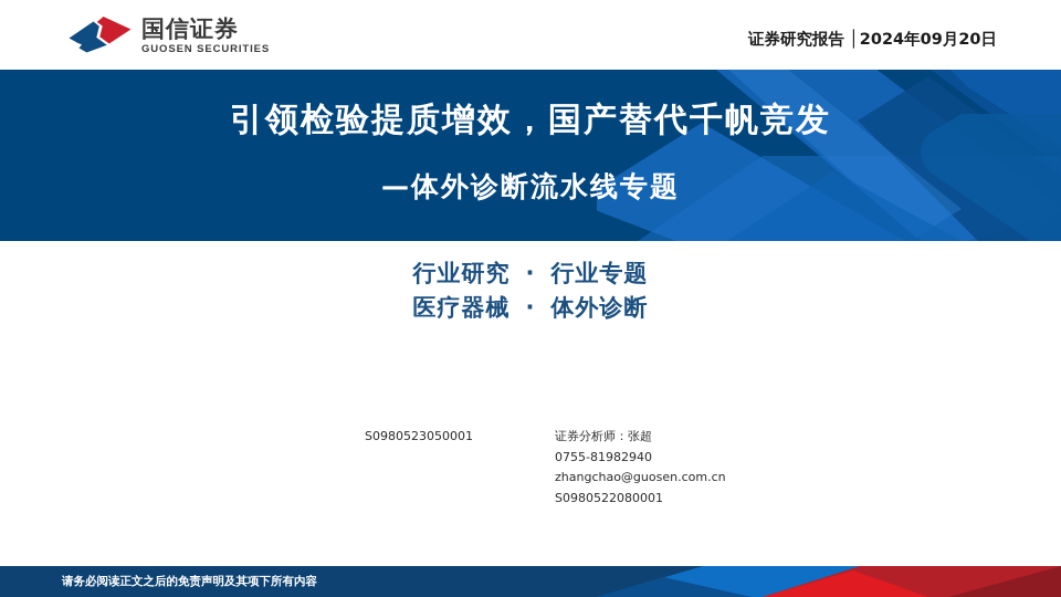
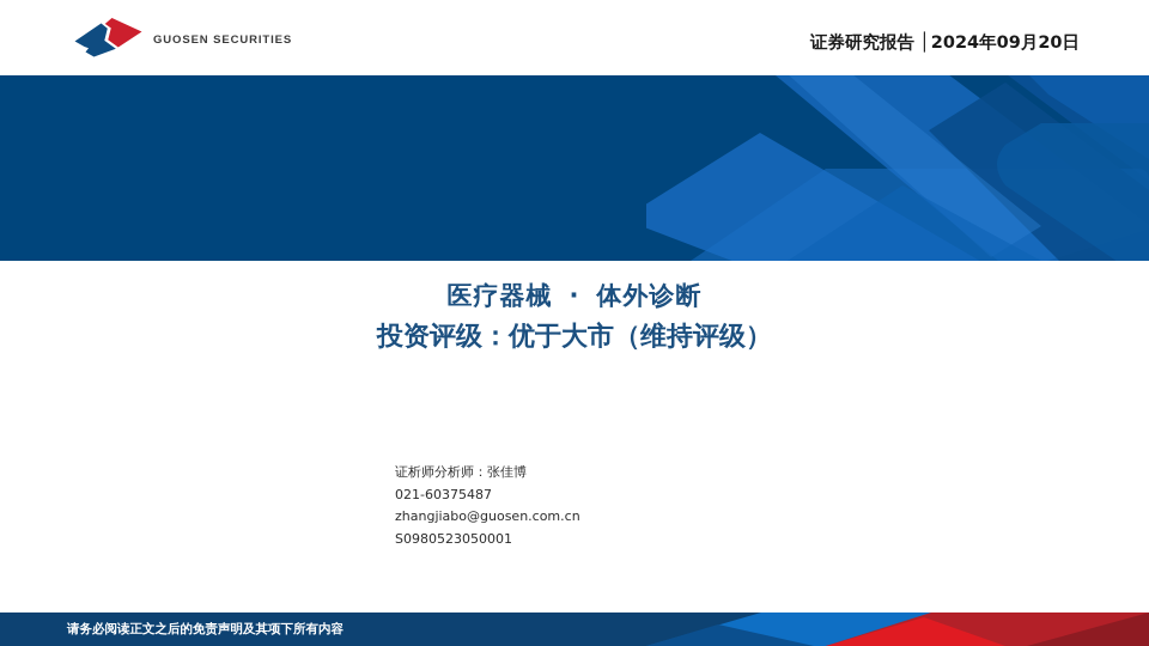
- 国信证券
  GUOSEN SECURITIES
  证券研究报告 │2024年09月20日
- 引领检验提质增效，国产替代千帆竞发
- —体外诊断流水线专题
- 行业研究 · 行业专题
  医疗器械 · 体外诊断
+ 投资评级：优于大市（维持评级）
+ 证析师分析师：张佳博
+ 021-60375487
+ zhangjiabo@guosen.com.cn
  S0980523050001
- 证券分析师：张超
- 0755-81982940
- zhangchao@guosen.com.cn
- S0980522080001
  请务必阅读正文之后的免责声明及其项下所有内容
